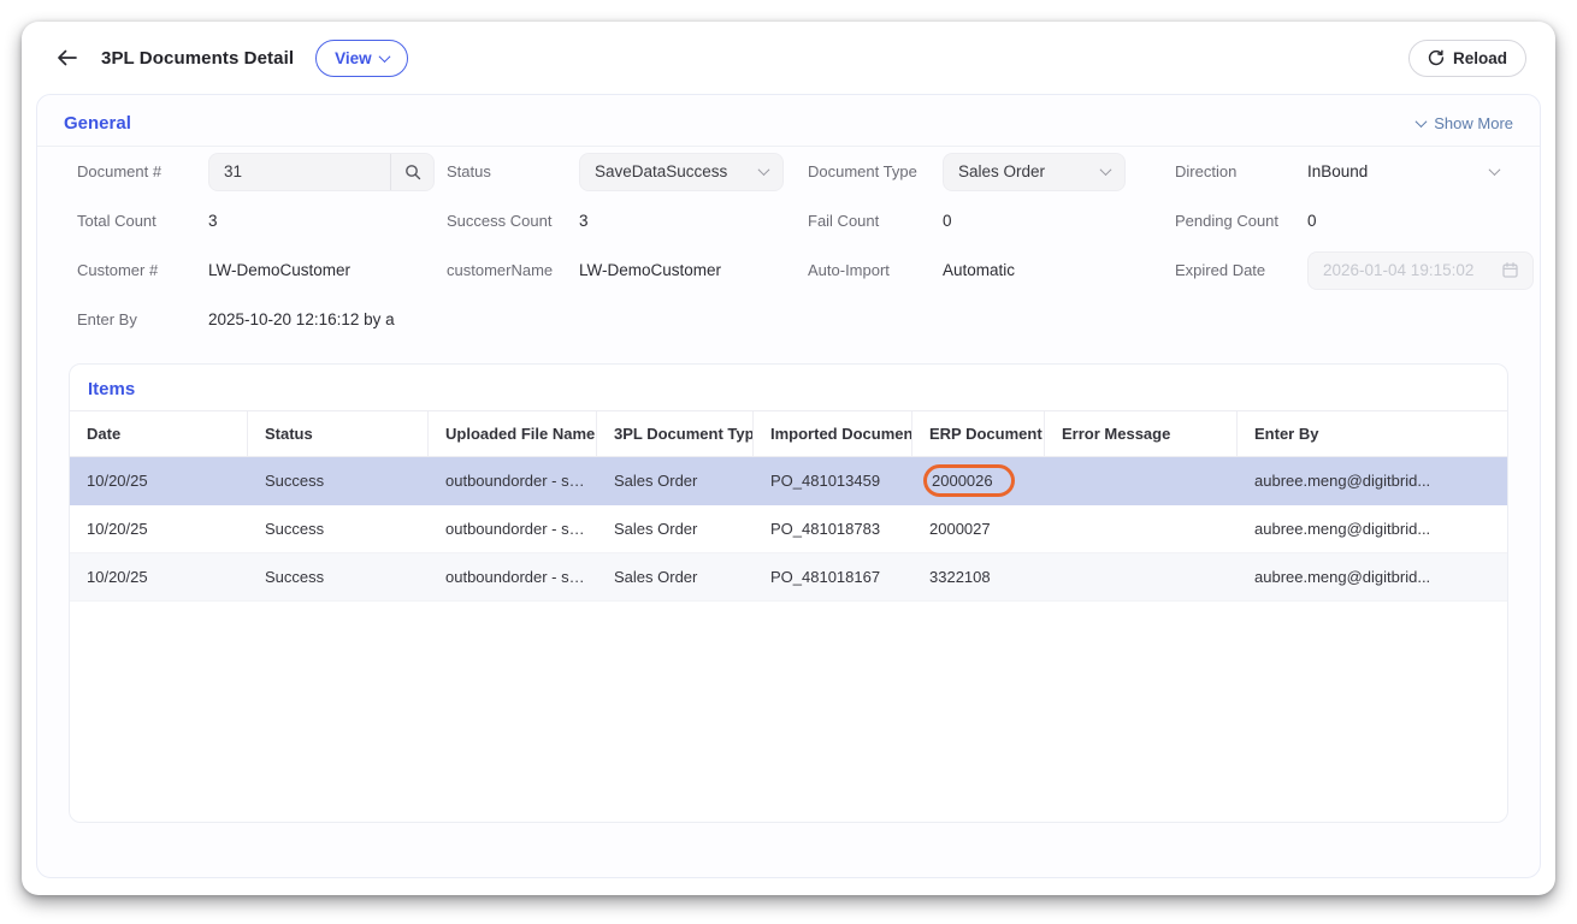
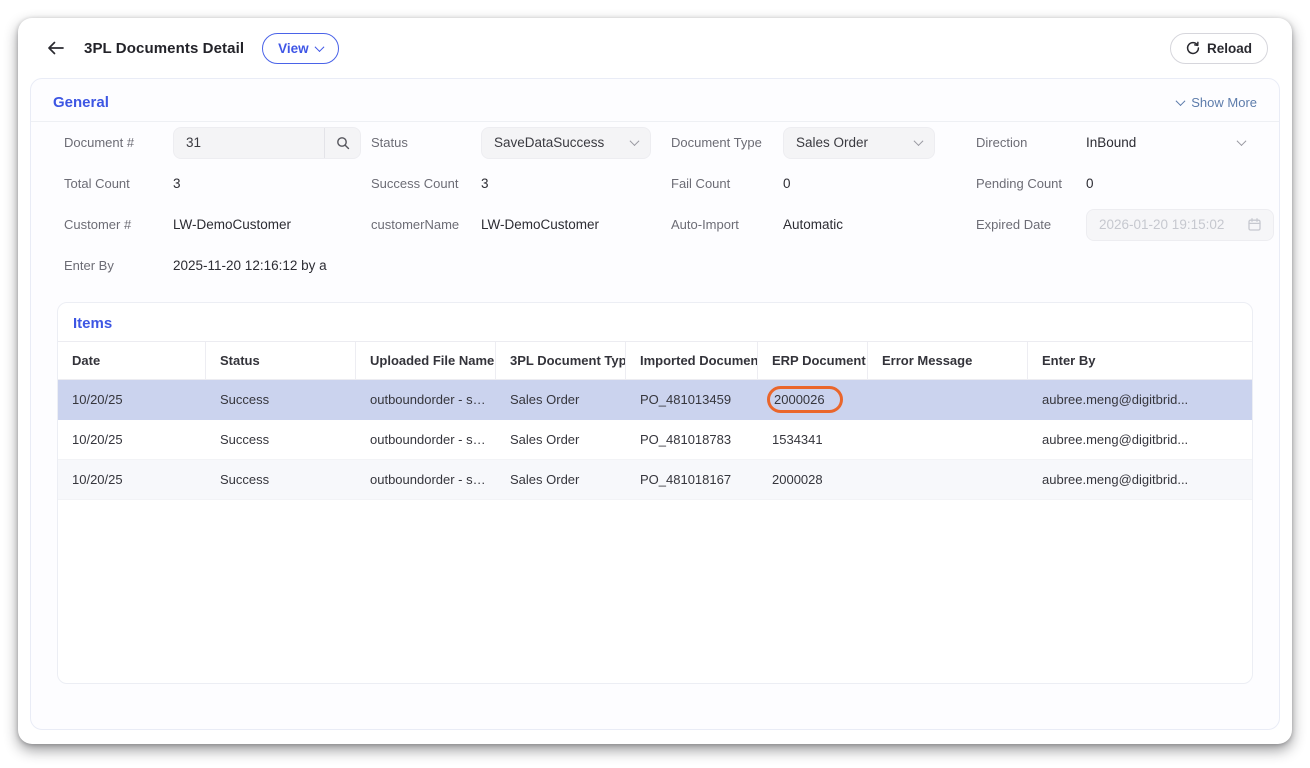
  3PL Documents Detail
  View
  Reload
  General
  Show More
  Document #
  31
  Status
  SaveDataSuccess
  Document Type
  Sales Order
  Direction
  InBound
  Total Count
  3
  Success Count
  3
  Fail Count
  0
  Pending Count
  0
  Customer #
  LW-DemoCustomer
  customerName
  LW-DemoCustomer
  Auto-Import
  Automatic
  Expired Date
- 2026-01-04 19:15:02
+ 2026-01-20 19:15:02
  Enter By
- 2025-10-20 12:16:12 by a
+ 2025-11-20 12:16:12 by a
  Items
  Date
  Status
  Uploaded File Name
  3PL Document Typ
  Imported Documen
  ERP Document
  Error Message
  Enter By
  10/20/25
  Success
  outboundorder - sa...
  Sales Order
  PO_481013459
  2000026
  aubree.meng@digitbrid...
  10/20/25
  Success
  outboundorder - sa...
  Sales Order
  PO_481018783
- 2000027
+ 1534341
  aubree.meng@digitbrid...
  10/20/25
  Success
  outboundorder - sa...
  Sales Order
  PO_481018167
- 3322108
+ 2000028
  aubree.meng@digitbrid...
